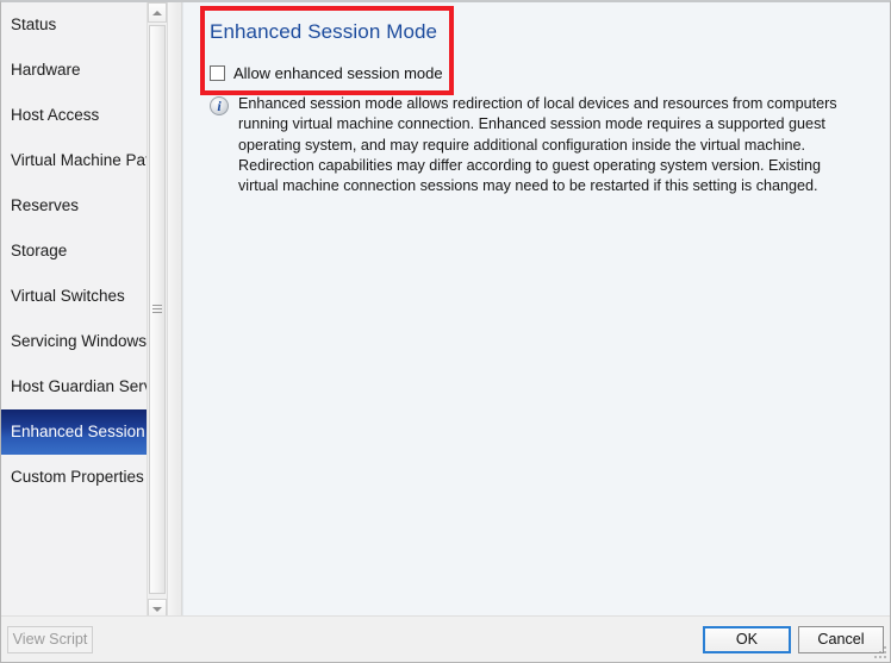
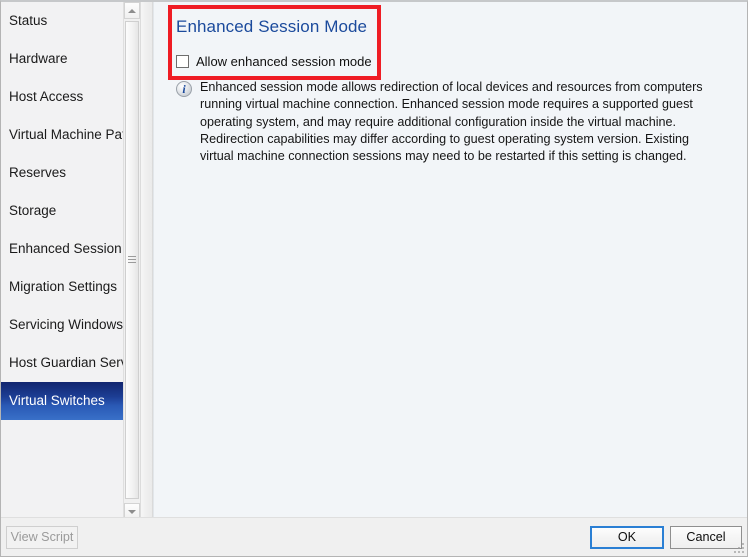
  Status
  Hardware
  Host Access
  Virtual Machine Pa
  Reserves
  Storage
- Virtual Switches
+ Enhanced Session
+ Migration Settings
  Servicing Windows
  Host Guardian Ser
- Enhanced Session
+ Virtual Switches
- Custom Properties
  Enhanced Session Mode
  Allow enhanced session mode
  i
  Enhanced session mode allows redirection of local devices and resources from computers running virtual machine connection. Enhanced session mode requires a supported guest operating system, and may require additional configuration inside the virtual machine. Redirection capabilities may differ according to guest operating system version. Existing virtual machine connection sessions may need to be restarted if this setting is changed.
  View Script
  OK
  Cancel
